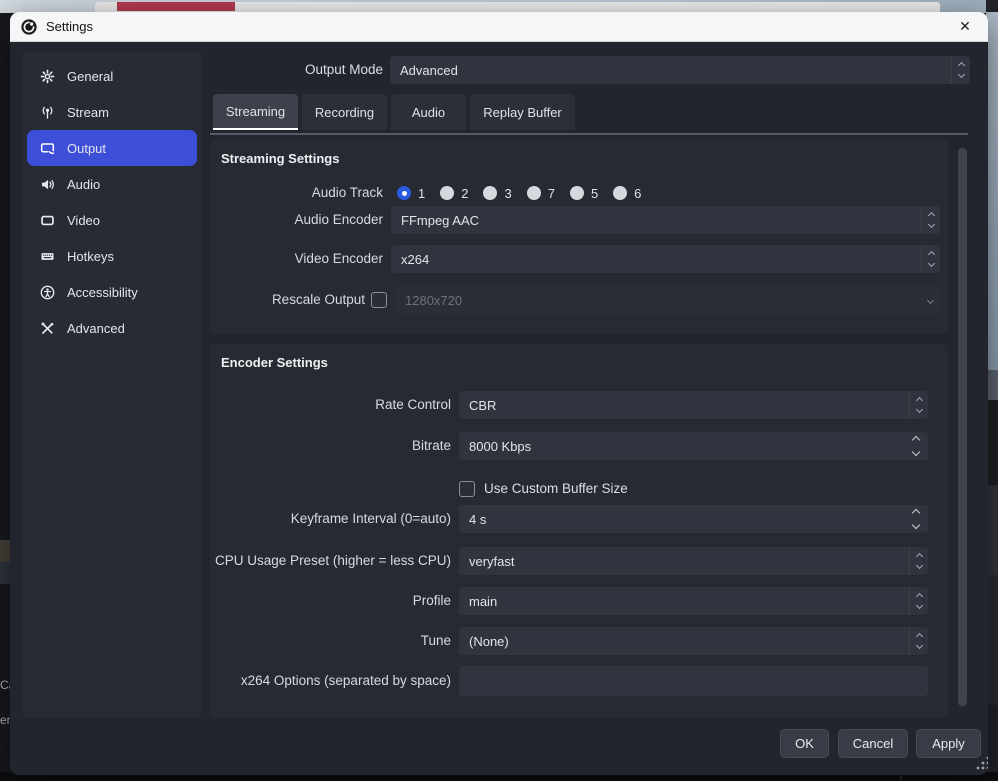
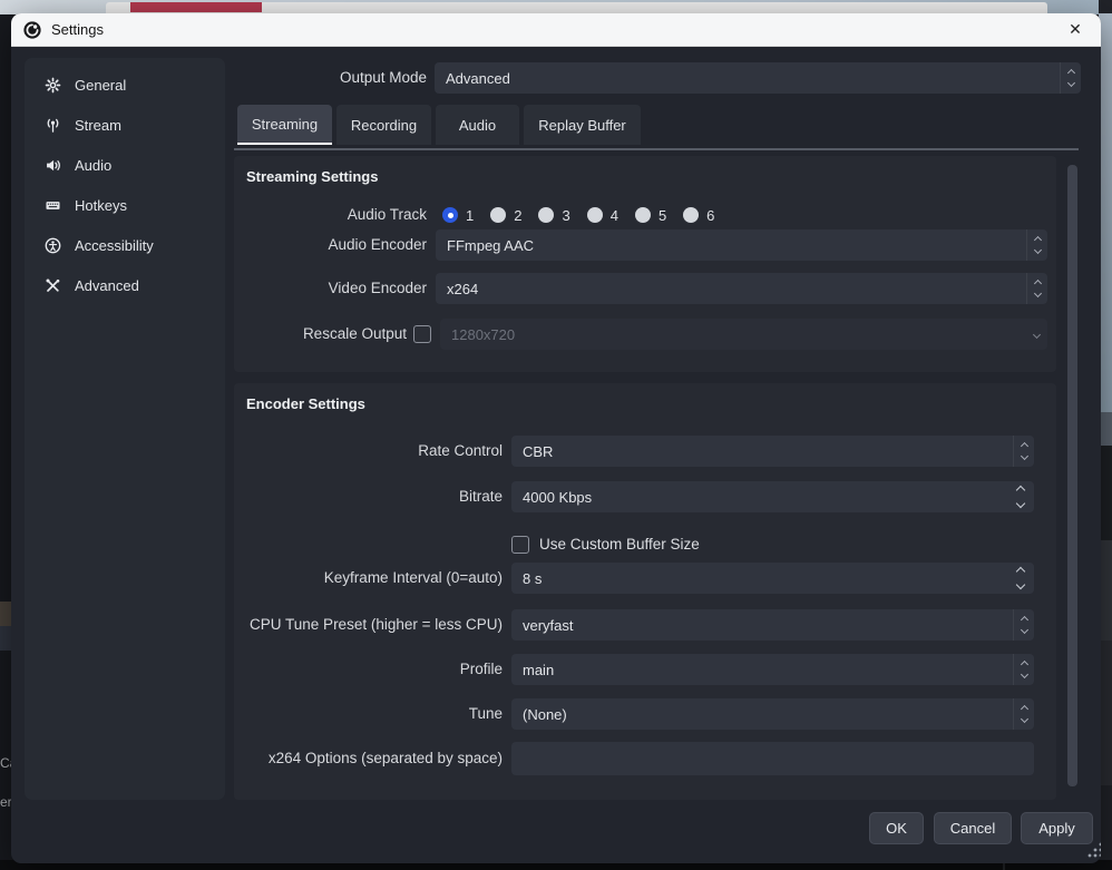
  er
  Settings
  ✕
  General
  Stream
- Output
  Audio
- Video
  Hotkeys
  Accessibility
  Advanced
  Output Mode
  Advanced
  Streaming
  Recording
  Audio
  Replay Buffer
  Streaming Settings
  Audio Track
  1
  2
  3
- 7
+ 4
  5
  6
  Audio Encoder
  FFmpeg AAC
  Video Encoder
  x264
  Rescale Output
  1280x720
  Encoder Settings
  Rate Control
  CBR
  Bitrate
- 8000 Kbps
+ 4000 Kbps
  Use Custom Buffer Size
  Keyframe Interval (0=auto)
- 4 s
+ 8 s
- CPU Usage Preset (higher = less CPU)
+ CPU Tune Preset (higher = less CPU)
  veryfast
  Profile
  main
  Tune
  (None)
  x264 Options (separated by space)
  OK
  Cancel
  Apply
